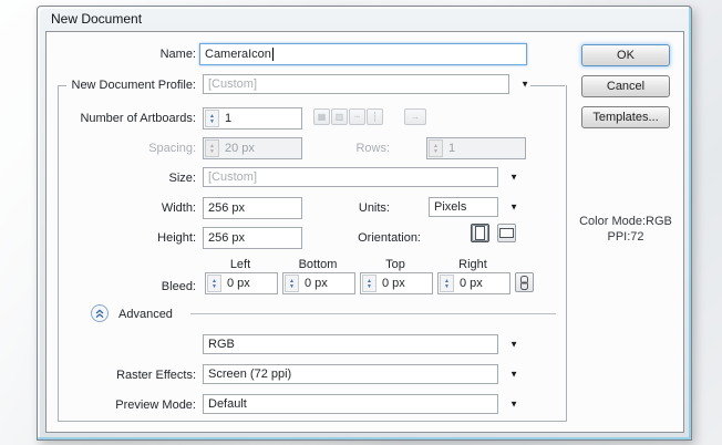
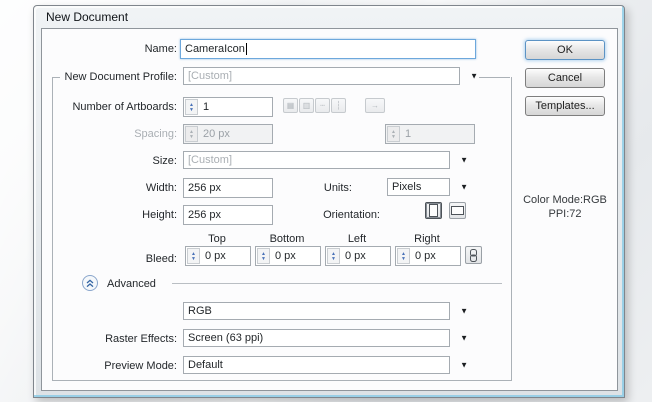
  New Document
  Name:
  CameraIcon
  New Document Profile:
  [Custom]
  ▼
  Number of Artboards:
  1
  ▦
  ▥
  ┄
  ┆
  →
  Spacing:
  20 px
- Rows:
  1
  Size:
  [Custom]
  ▼
  Width:
  256 px
  Units:
  Pixels
  ▼
  Height:
  256 px
  Orientation:
- Left
+ Top
  Bottom
- Top
+ Left
  Right
  Bleed:
  0 px
  0 px
  0 px
  0 px
  Advanced
  RGB
  ▼
  Raster Effects:
- Screen (72 ppi)
+ Screen (63 ppi)
  ▼
  Preview Mode:
  Default
  ▼
  OK
  Cancel
  Templates...
  Color Mode:RGB
  PPI:72
